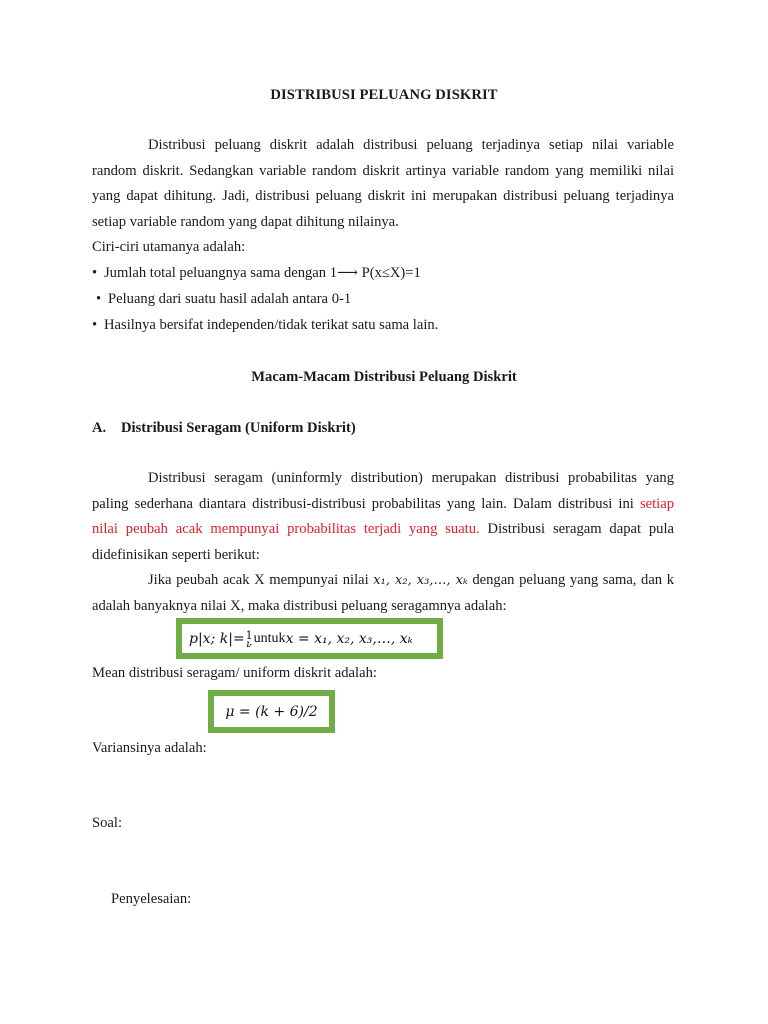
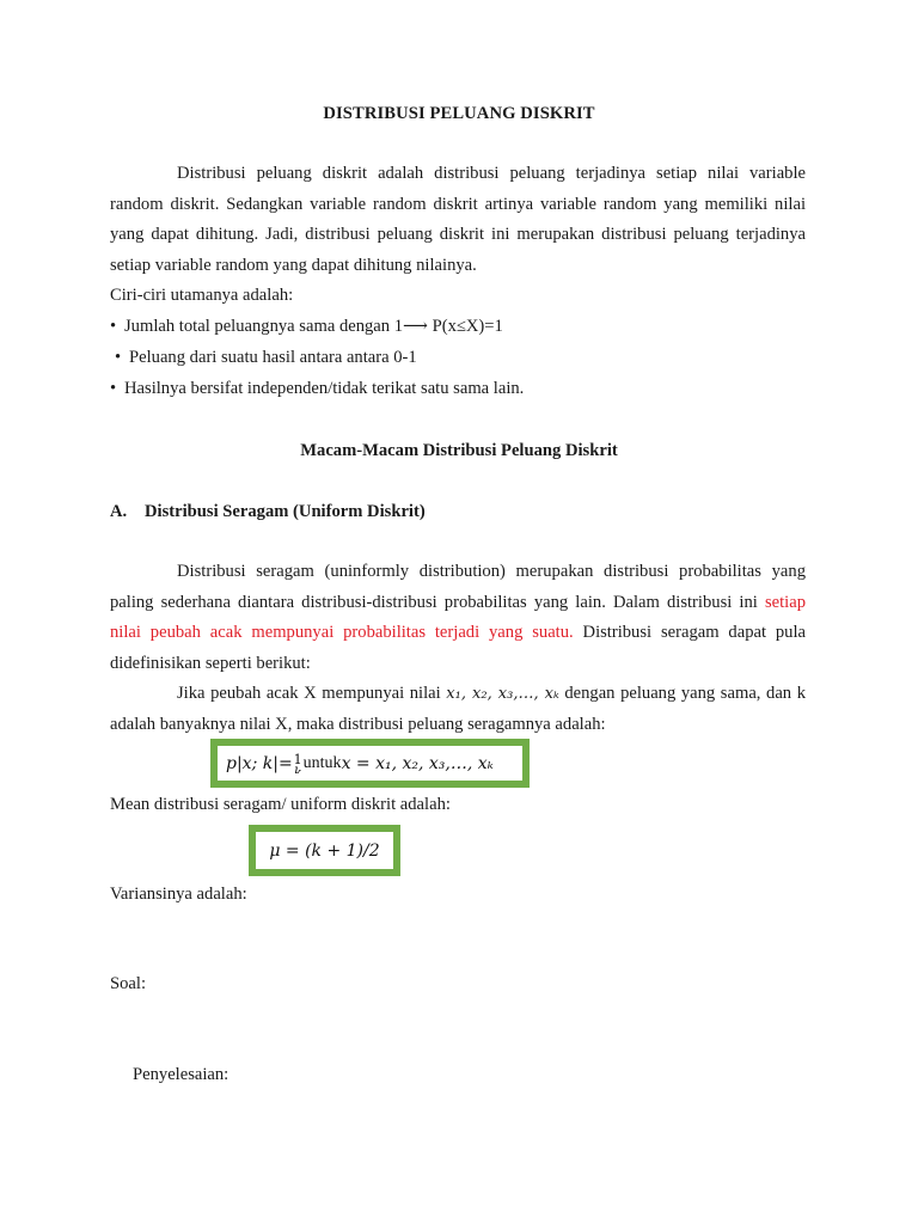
  DISTRIBUSI PELUANG DISKRIT
  Distribusi peluang diskrit adalah distribusi peluang terjadinya setiap nilai variable random diskrit. Sedangkan variable random diskrit artinya variable random yang memiliki nilai yang dapat dihitung. Jadi, distribusi peluang diskrit ini merupakan distribusi peluang terjadinya setiap variable random yang dapat dihitung nilainya.
  Ciri-ciri utamanya adalah:
  • Jumlah total peluangnya sama dengan 1⟶ P(x≤X)=1
- • Peluang dari suatu hasil adalah antara 0-1
+ • Peluang dari suatu hasil antara antara 0-1
  • Hasilnya bersifat independen/tidak terikat satu sama lain.
  Macam-Macam Distribusi Peluang Diskrit
  A. Distribusi Seragam (Uniform Diskrit)
  Distribusi seragam (uninformly distribution) merupakan distribusi probabilitas yang paling sederhana diantara distribusi-distribusi probabilitas yang lain. Dalam distribusi ini setiap nilai peubah acak mempunyai probabilitas terjadi yang suatu. Distribusi seragam dapat pula didefinisikan seperti berikut:
  Jika peubah acak X mempunyai nilai x₁, x₂, x₃,…, xₖ dengan peluang yang sama, dan k adalah banyaknya nilai X, maka distribusi peluang seragamnya adalah:
  p|x; k|=
  1
  k
  untuk
  x = x₁, x₂, x₃,…, xₖ
  Mean distribusi seragam/ uniform diskrit adalah:
- μ = (k + 6)/2
+ μ = (k + 1)/2
  Variansinya adalah:
  Soal:
  Penyelesaian:
